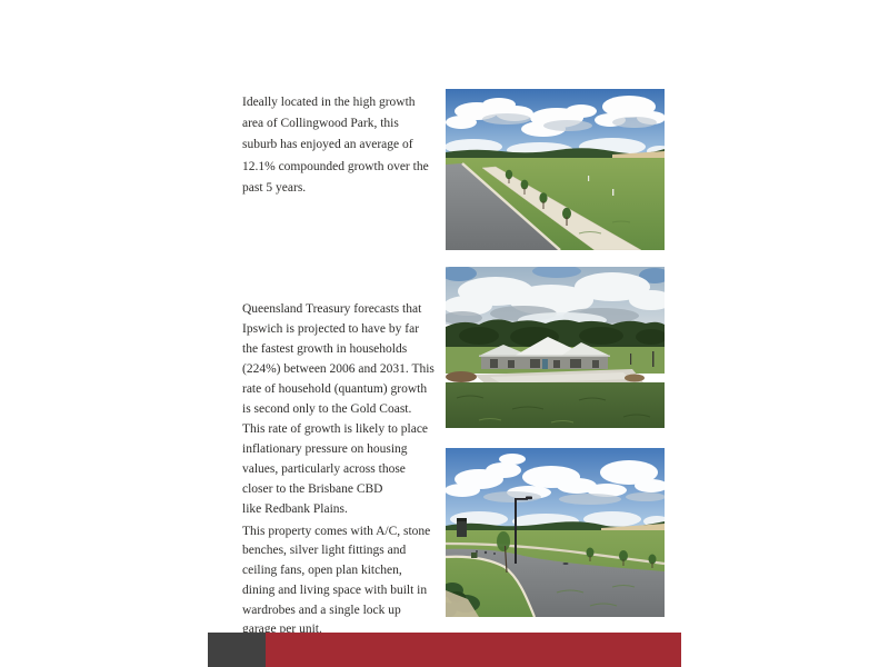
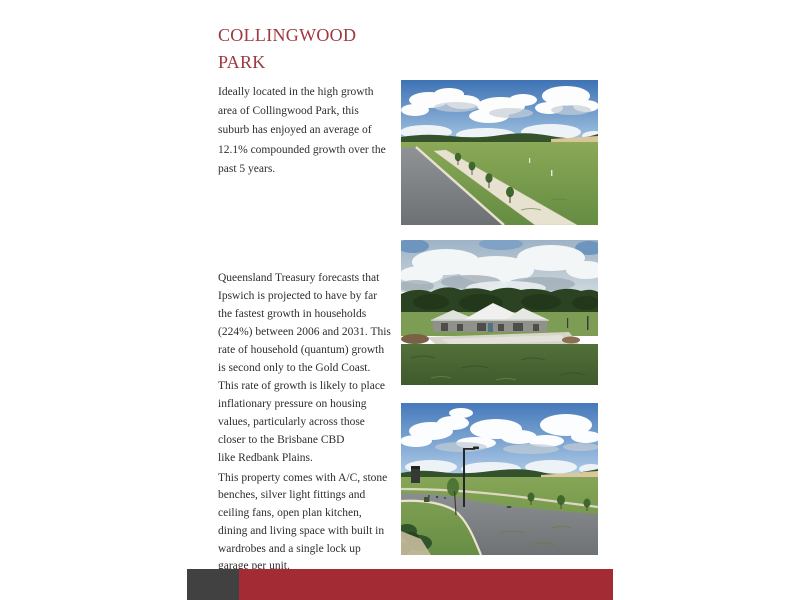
+ COLLINGWOOD
+ PARK
  Ideally located in the high growth
  area of Collingwood Park, this
  suburb has enjoyed an average of
  12.1% compounded growth over the
  past 5 years.
  Queensland Treasury forecasts that
  Ipswich is projected to have by far
  the fastest growth in households
  (224%) between 2006 and 2031. This
  rate of household (quantum) growth
  is second only to the Gold Coast.
  This rate of growth is likely to place
  inflationary pressure on housing
  values, particularly across those
  closer to the Brisbane CBD
  like Redbank Plains.
  This property comes with A/C, stone
  benches, silver light fittings and
  ceiling fans, open plan kitchen,
  dining and living space with built in
  wardrobes and a single lock up
  garage per unit.
